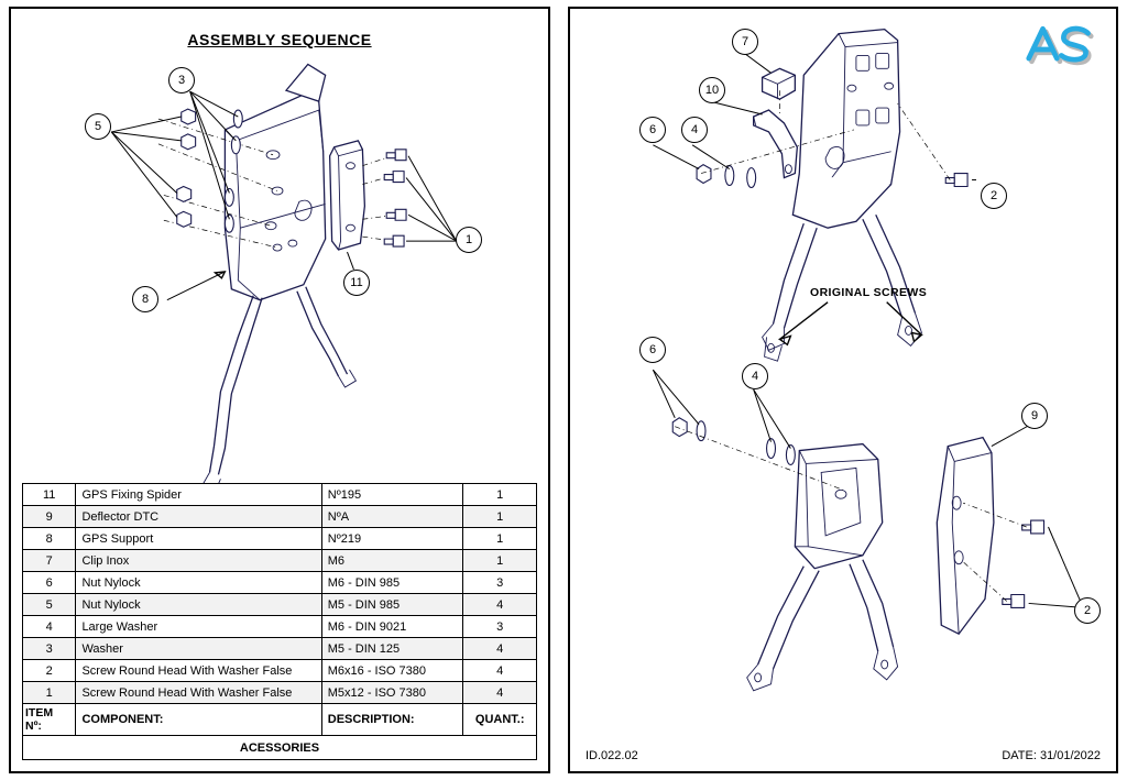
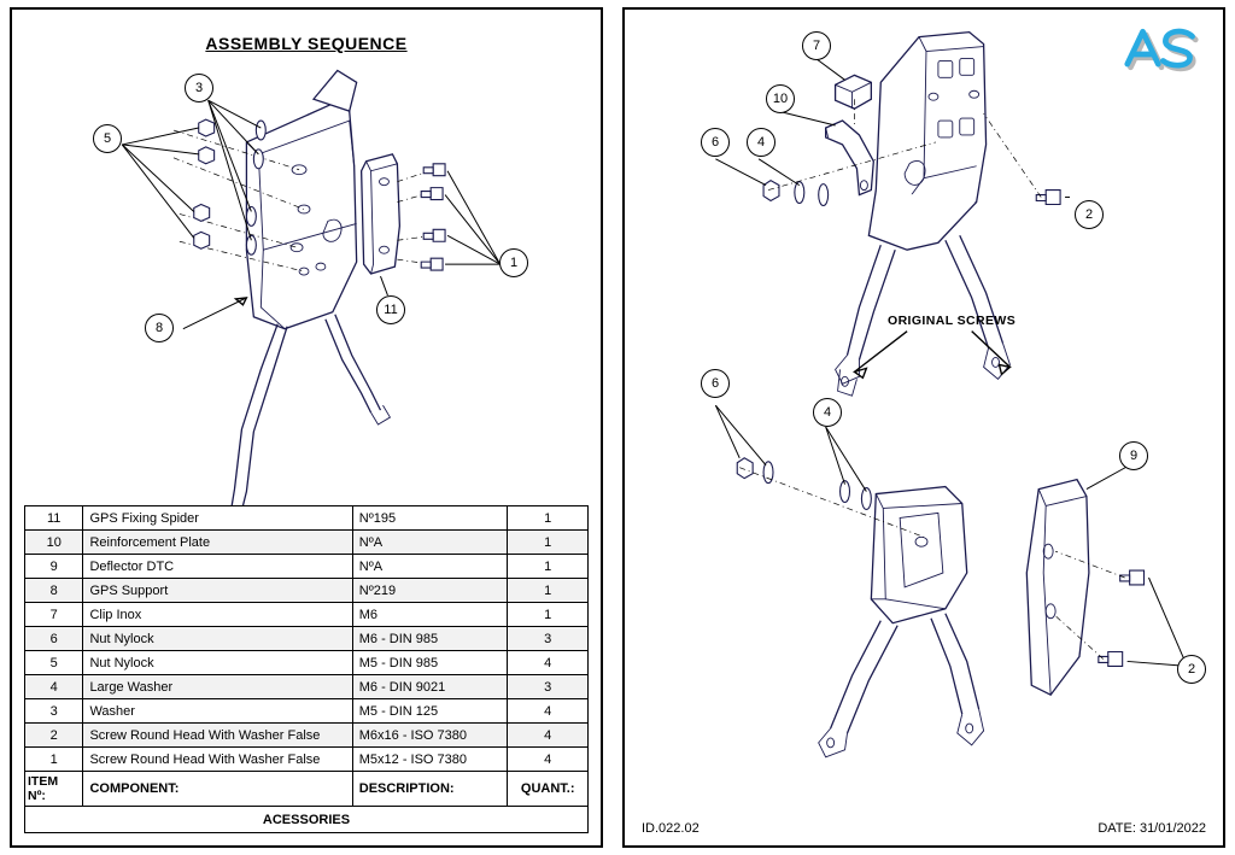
  ASSEMBLY SEQUENCE
  3
  5
  1
  11
  8
  11	GPS Fixing Spider	Nº195	1
+ 10	Reinforcement Plate	NºA	1
  9	Deflector DTC	NºA	1
  8	GPS Support	Nº219	1
  7	Clip Inox	M6	1
  6	Nut Nylock	M6 - DIN 985	3
  5	Nut Nylock	M5 - DIN 985	4
  4	Large Washer	M6 - DIN 9021	3
  3	Washer	M5 - DIN 125	4
  2	Screw Round Head With Washer False	M6x16 - ISO 7380	4
  1	Screw Round Head With Washer False	M5x12 - ISO 7380	4
  ITEM Nº:	COMPONENT:	DESCRIPTION:	QUANT.:
  ACESSORIES
  7
  10
  6
  4
  2
  ORIGINAL SCREWS
  6
  4
  9
  2
  ID.022.02
  DATE: 31/01/2022
